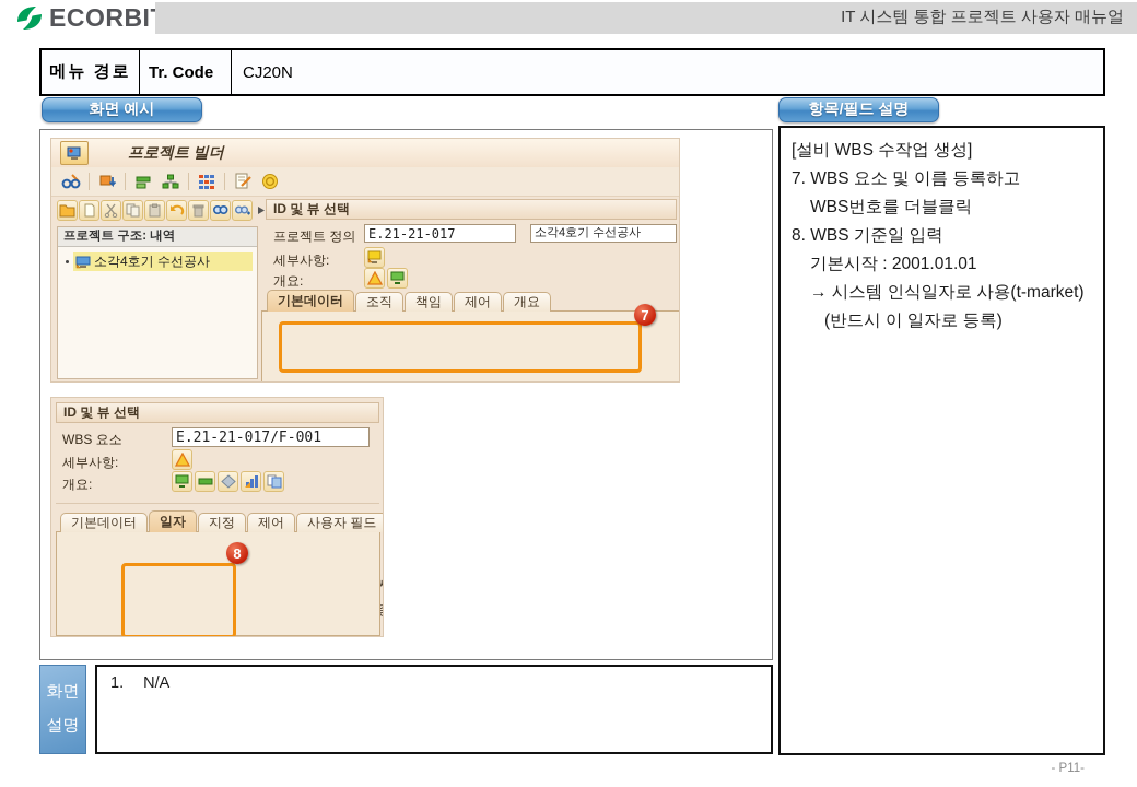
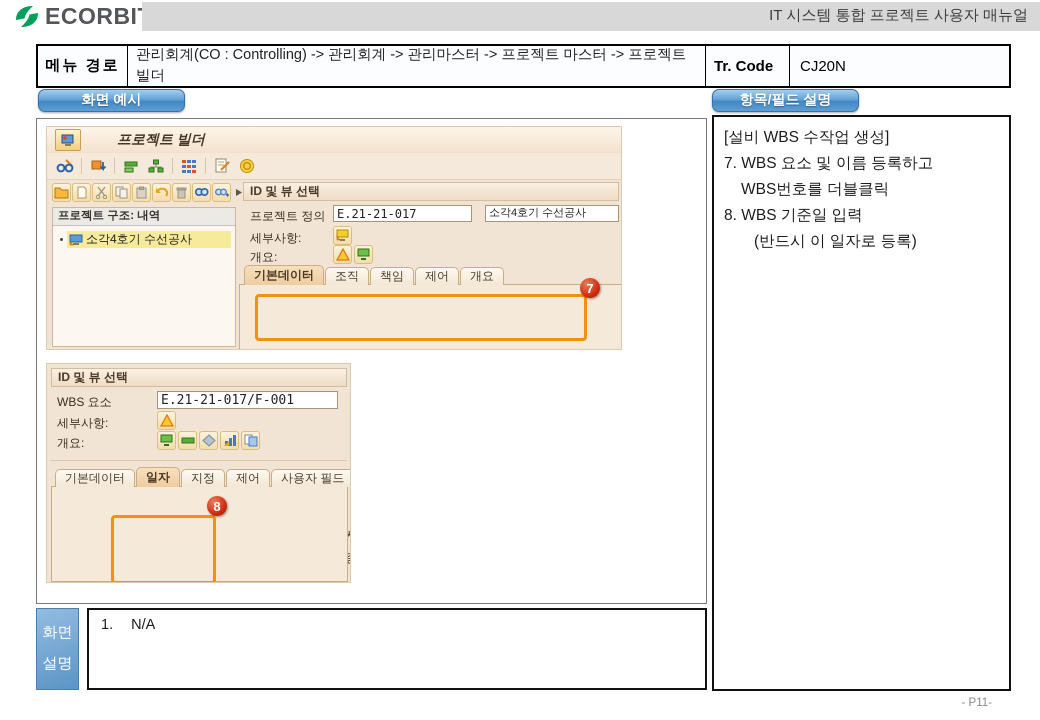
  ECORBI
  IT 시스템 통합 프로젝트 사용자 매뉴얼
  메뉴 경로
+ 관리회계(CO : Controlling) -> 관리회계 -> 관리마스터 -> 프로젝트 마스터 -> 프로젝트 빌더
  Tr. Code
  CJ20N
  화면 예시
  항목/필드 설명
  프로젝트 빌더
  프로젝트 구조: 내역
  소각4호기 수선공사
  ID 및 뷰 선택
  프로젝트 정의
  E.21-21-017
  소각4호기 수선공사
  세부사항:
  개요:
  기본데이터
  조직
  책임
  제어
  개요
  7
  ID 및 뷰 선택
  WBS 요소
  E.21-21-017/F-001
  세부사항:
  개요:
  기본데이터
  일자
  지정
  제어
  사용자 필드
  8
  [설비 WBS 수작업 생성]
  7. WBS 요소 및 이름 등록하고
  WBS번호를 더블클릭
  8. WBS 기준일 입력
- 기본시작 : 2001.01.01
- → 시스템 인식일자로 사용(t-market)
  (반드시 이 일자로 등록)
  화면
  설명
  1. N/A
  - P11-
